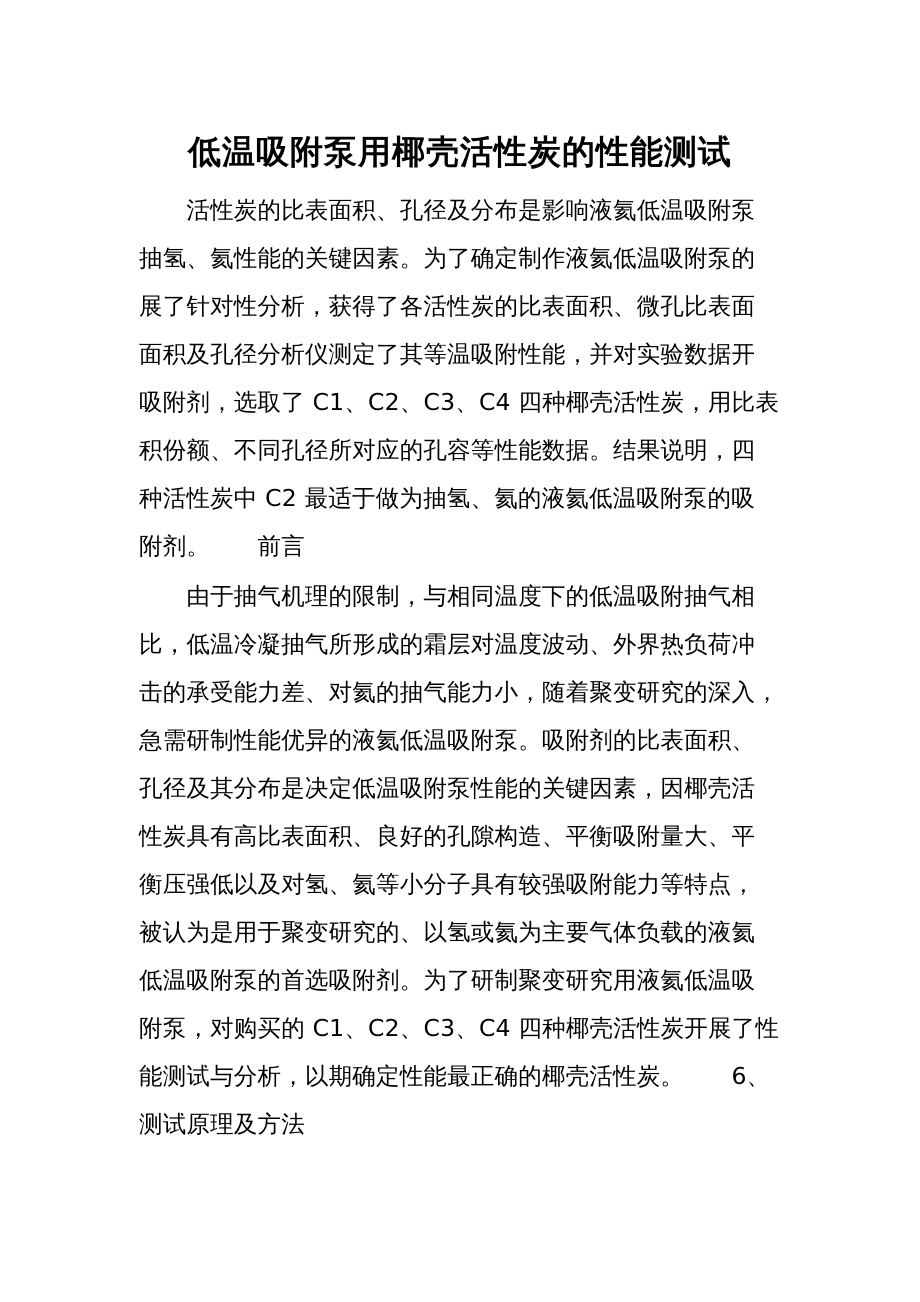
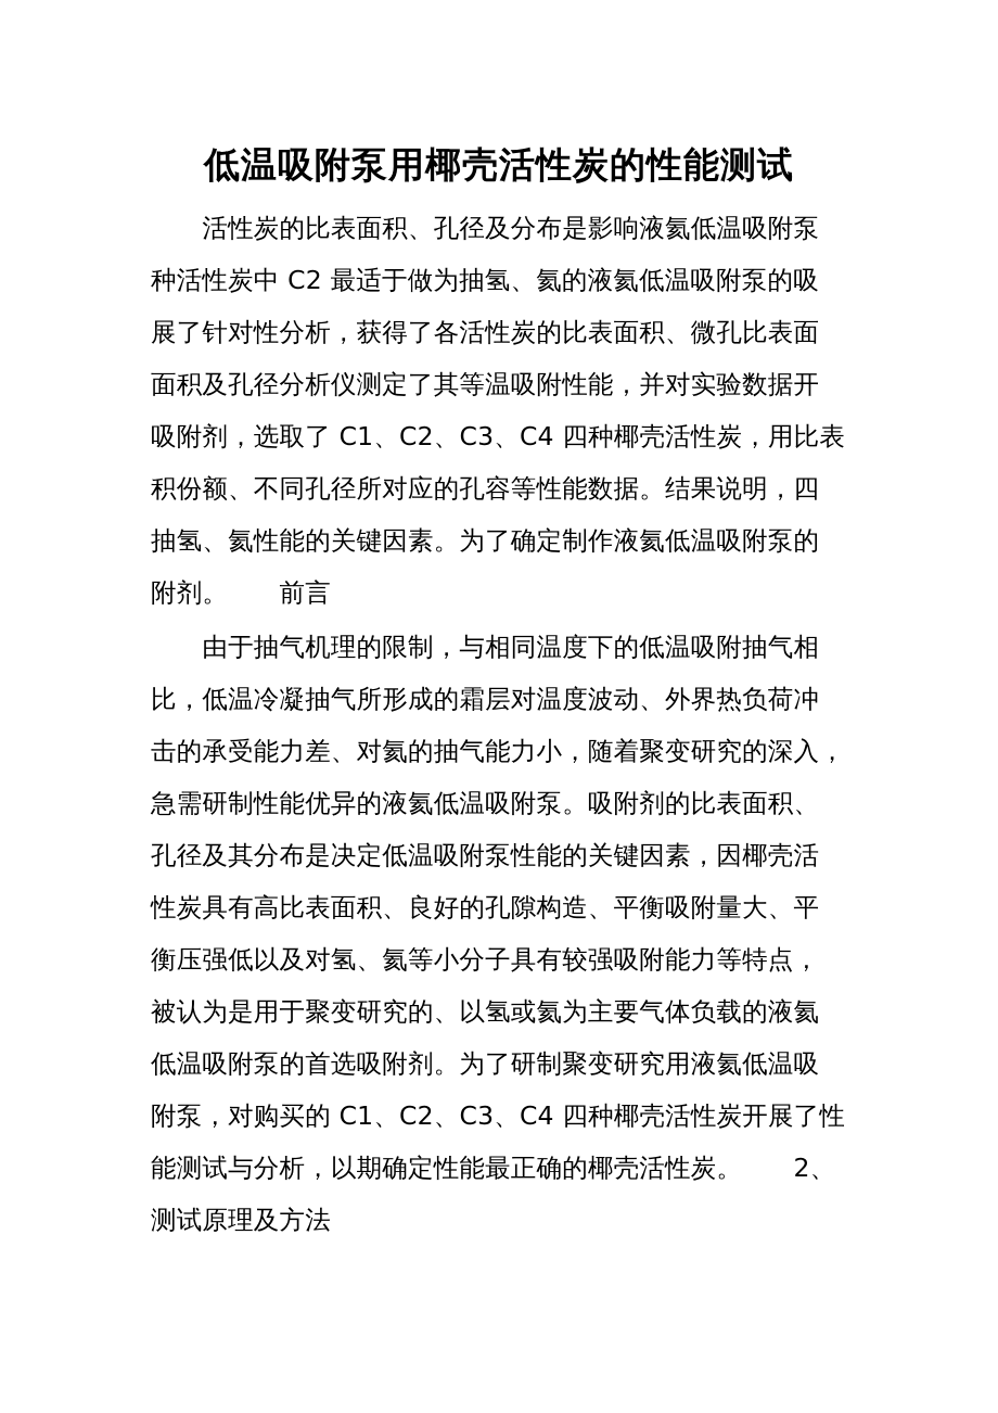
  低温吸附泵用椰壳活性炭的性能测试
  活性炭的比表面积、孔径及分布是影响液氦低温吸附泵
- 抽氢、氦性能的关键因素。为了确定制作液氦低温吸附泵的
+ 种活性炭中 C2 最适于做为抽氢、氦的液氦低温吸附泵的吸
  展了针对性分析，获得了各活性炭的比表面积、微孔比表面
  面积及孔径分析仪测定了其等温吸附性能，并对实验数据开
  吸附剂，选取了 C1、C2、C3、C4 四种椰壳活性炭，用比表
  积份额、不同孔径所对应的孔容等性能数据。结果说明，四
- 种活性炭中 C2 最适于做为抽氢、氦的液氦低温吸附泵的吸
+ 抽氢、氦性能的关键因素。为了确定制作液氦低温吸附泵的
  附剂。 前言
  由于抽气机理的限制，与相同温度下的低温吸附抽气相
  比，低温冷凝抽气所形成的霜层对温度波动、外界热负荷冲
  击的承受能力差、对氦的抽气能力小，随着聚变研究的深入，
  急需研制性能优异的液氦低温吸附泵。吸附剂的比表面积、
  孔径及其分布是决定低温吸附泵性能的关键因素，因椰壳活
  性炭具有高比表面积、良好的孔隙构造、平衡吸附量大、平
  衡压强低以及对氢、氦等小分子具有较强吸附能力等特点，
  被认为是用于聚变研究的、以氢或氦为主要气体负载的液氦
  低温吸附泵的首选吸附剂。为了研制聚变研究用液氦低温吸
  附泵，对购买的 C1、C2、C3、C4 四种椰壳活性炭开展了性
- 能测试与分析，以期确定性能最正确的椰壳活性炭。 6、
+ 能测试与分析，以期确定性能最正确的椰壳活性炭。 2、
  测试原理及方法
